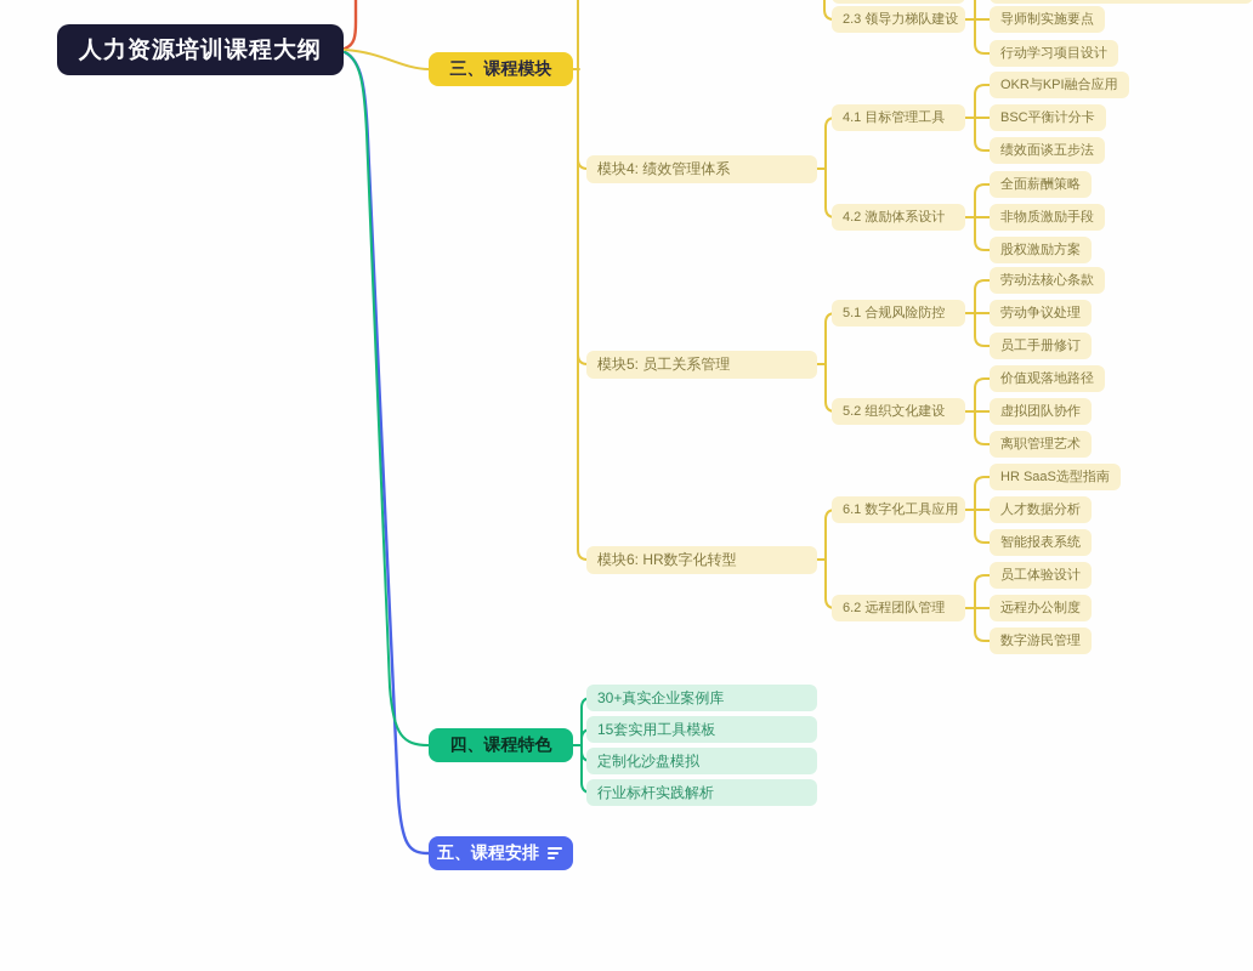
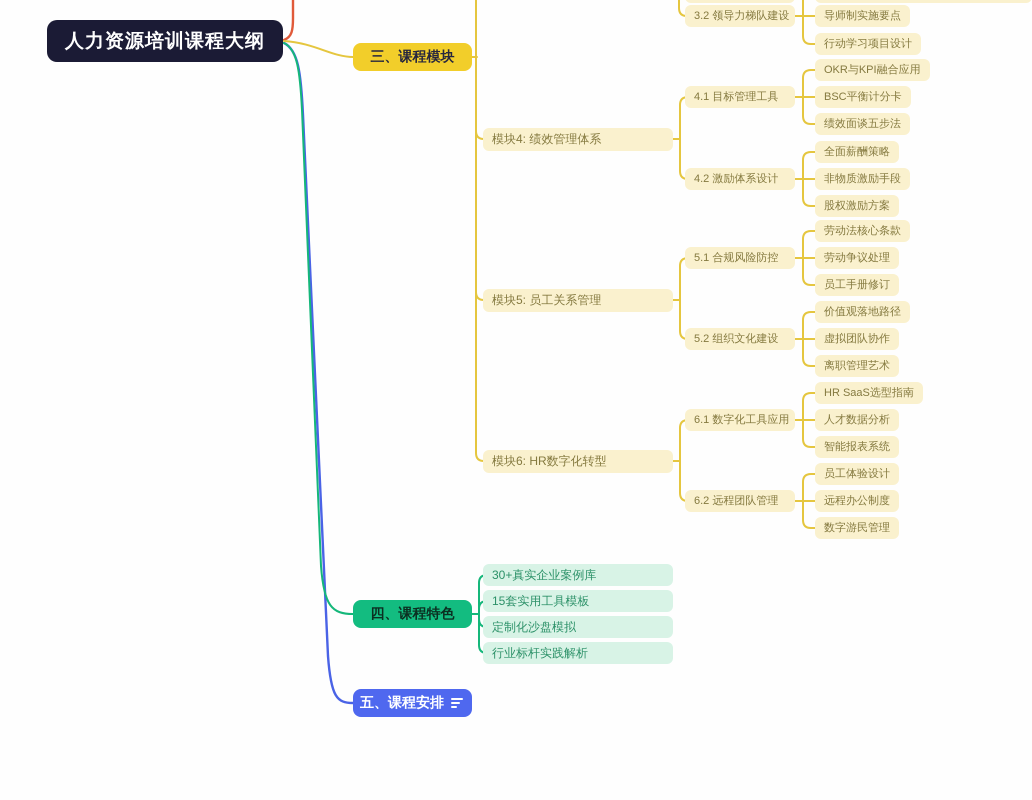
  人力资源培训课程大纲
  三、课程模块
  四、课程特色
  五、课程安排
  模块4: 绩效管理体系
  模块5: 员工关系管理
  模块6: HR数字化转型
- 2.3 领导力梯队建设
+ 3.2 领导力梯队建设
  4.1 目标管理工具
  4.2 激励体系设计
  5.1 合规风险防控
  5.2 组织文化建设
  6.1 数字化工具应用
  6.2 远程团队管理
  导师制实施要点
  行动学习项目设计
  OKR与KPI融合应用
  BSC平衡计分卡
  绩效面谈五步法
  全面薪酬策略
  非物质激励手段
  股权激励方案
  劳动法核心条款
  劳动争议处理
  员工手册修订
  价值观落地路径
  虚拟团队协作
  离职管理艺术
  HR SaaS选型指南
  人才数据分析
  智能报表系统
  员工体验设计
  远程办公制度
  数字游民管理
  30+真实企业案例库
  15套实用工具模板
  定制化沙盘模拟
  行业标杆实践解析
